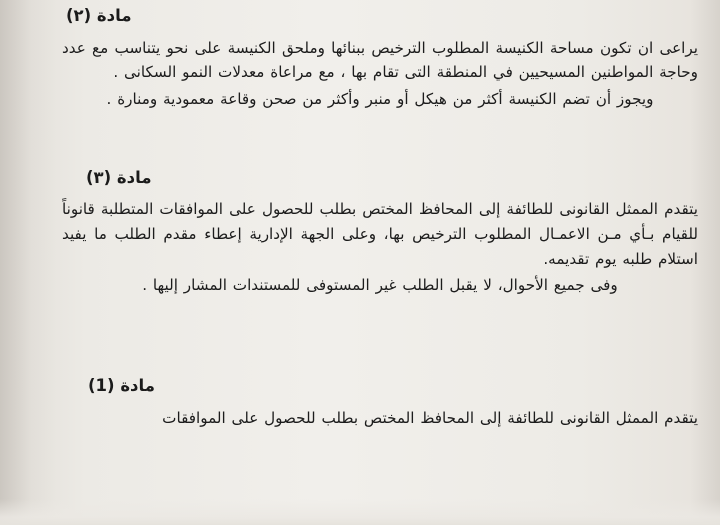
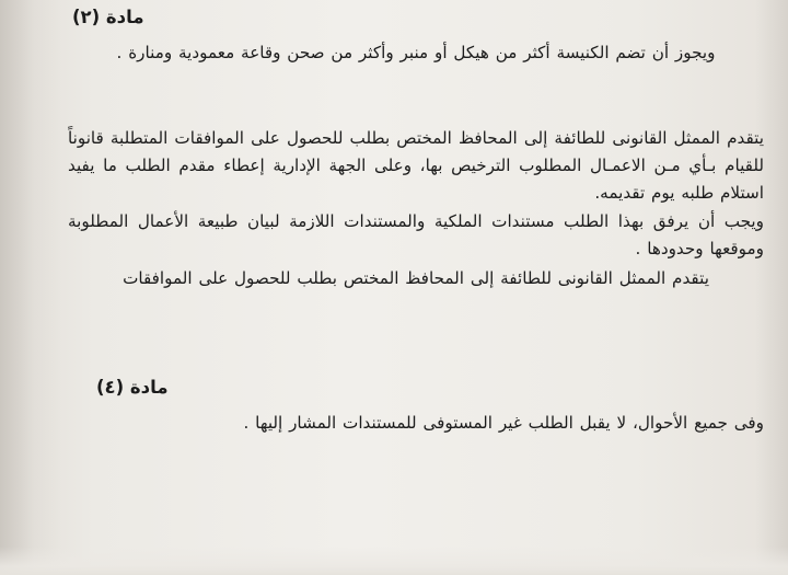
  مادة (٢)
- يراعى ان تكون مساحة الكنيسة المطلوب الترخيص ببنائها وملحق الكنيسة على نحو يتناسب مع عدد وحاجة المواطنين المسيحيين في المنطقة التى تقام بها ، مع مراعاة معدلات النمو السكانى .
  ويجوز أن تضم الكنيسة أكثر من هيكل أو منبر وأكثر من صحن وقاعة معمودية ومنارة .
- مادة (٣)
  يتقدم الممثل القانونى للطائفة إلى المحافظ المختص بطلب للحصول على الموافقات المتطلبة قانوناً للقيام بـأي مـن الاعمـال المطلوب الترخيص بها، وعلى الجهة الإدارية إعطاء مقدم الطلب ما يفيد استلام طلبه يوم تقديمه.
+ ويجب أن يرفق بهذا الطلب مستندات الملكية والمستندات اللازمة لبيان طبيعة الأعمال المطلوبة وموقعها وحدودها .
- وفى جميع الأحوال، لا يقبل الطلب غير المستوفى للمستندات المشار إليها .
+ يتقدم الممثل القانونى للطائفة إلى المحافظ المختص بطلب للحصول على الموافقات
- مادة (1)
+ مادة (٤)
- يتقدم الممثل القانونى للطائفة إلى المحافظ المختص بطلب للحصول على الموافقات
+ وفى جميع الأحوال، لا يقبل الطلب غير المستوفى للمستندات المشار إليها .
